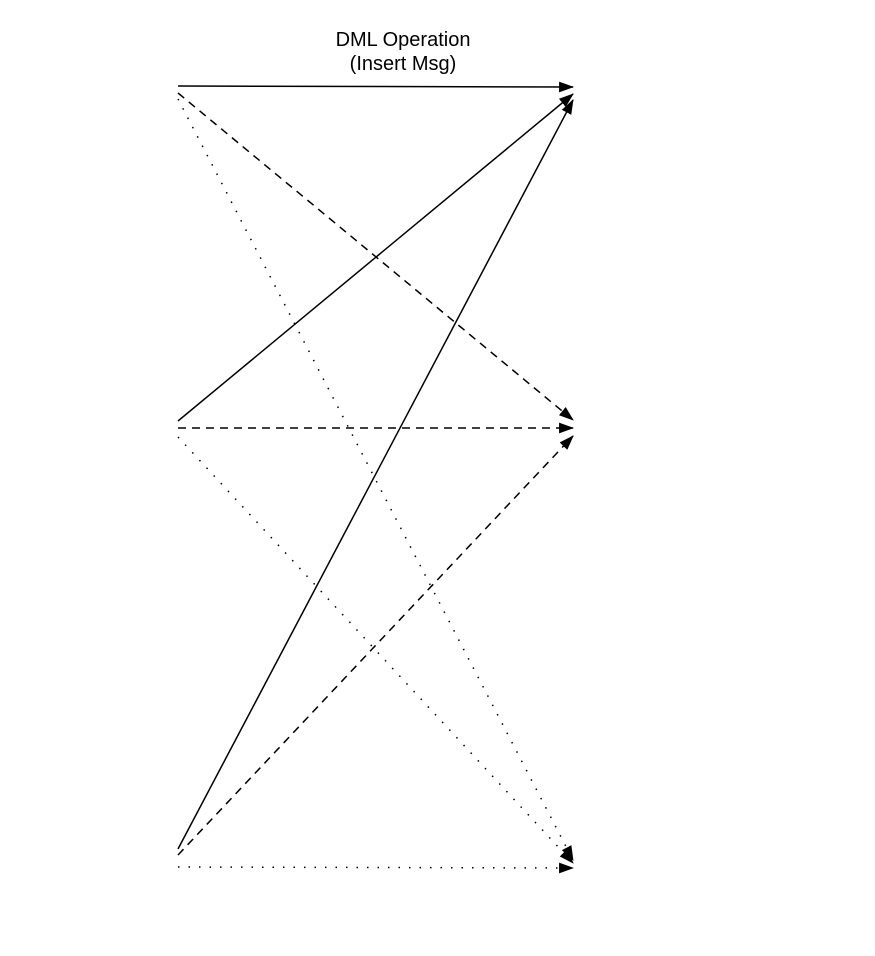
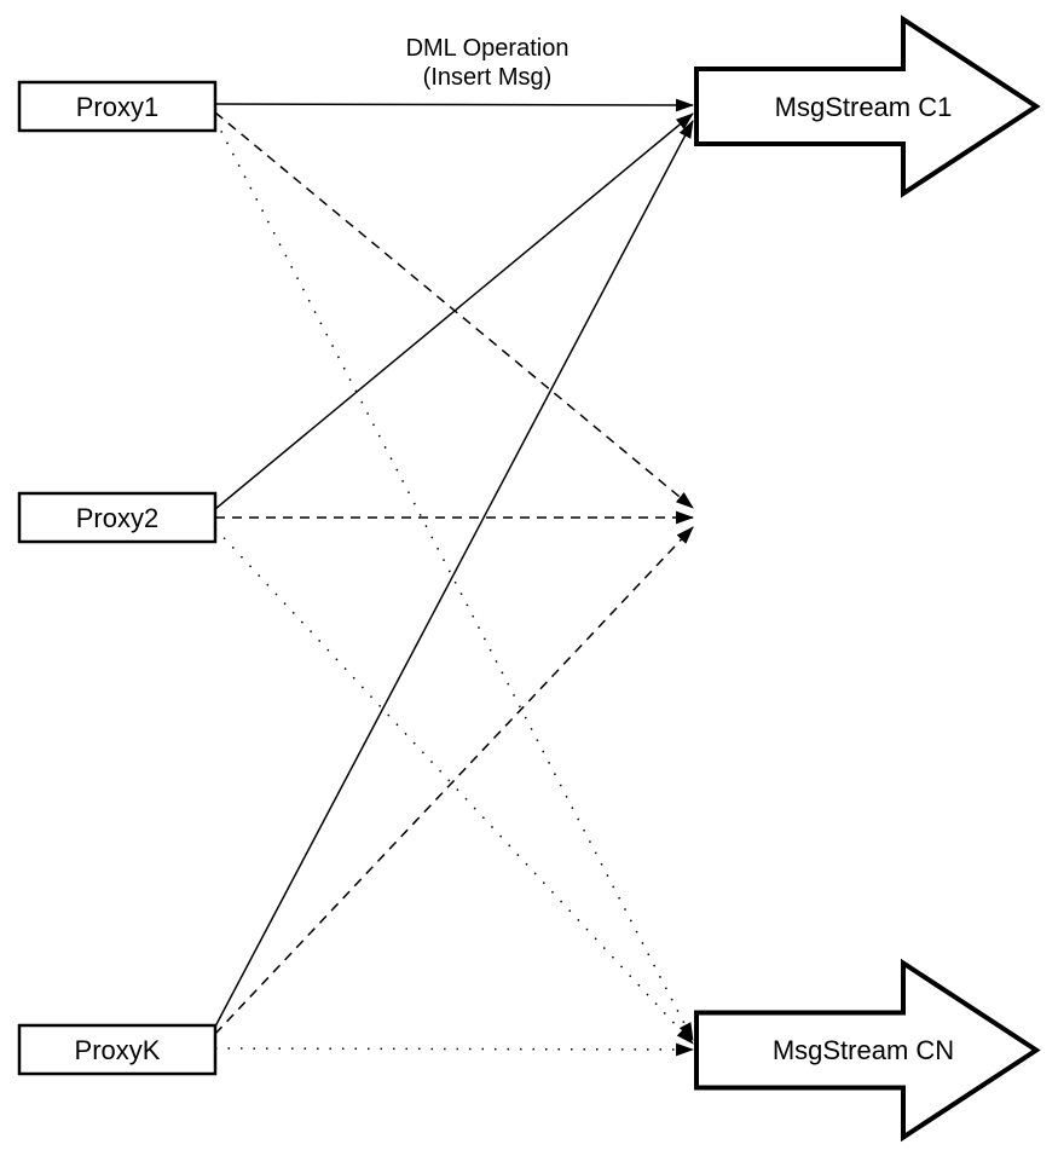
  DML Operation
  (Insert Msg)
+ Proxy1
+ Proxy2
+ ProxyK
+ MsgStream C1
+ MsgStream CN
